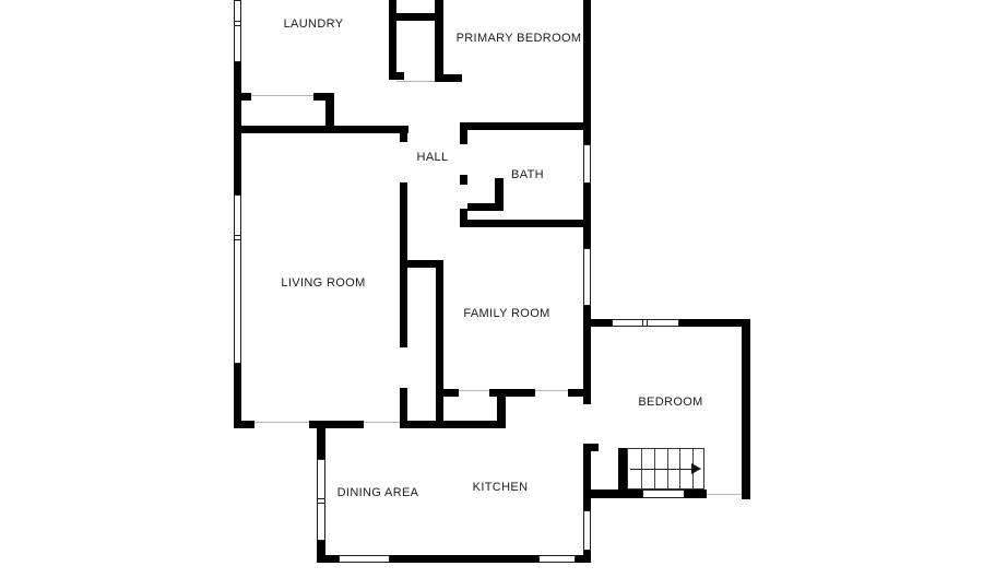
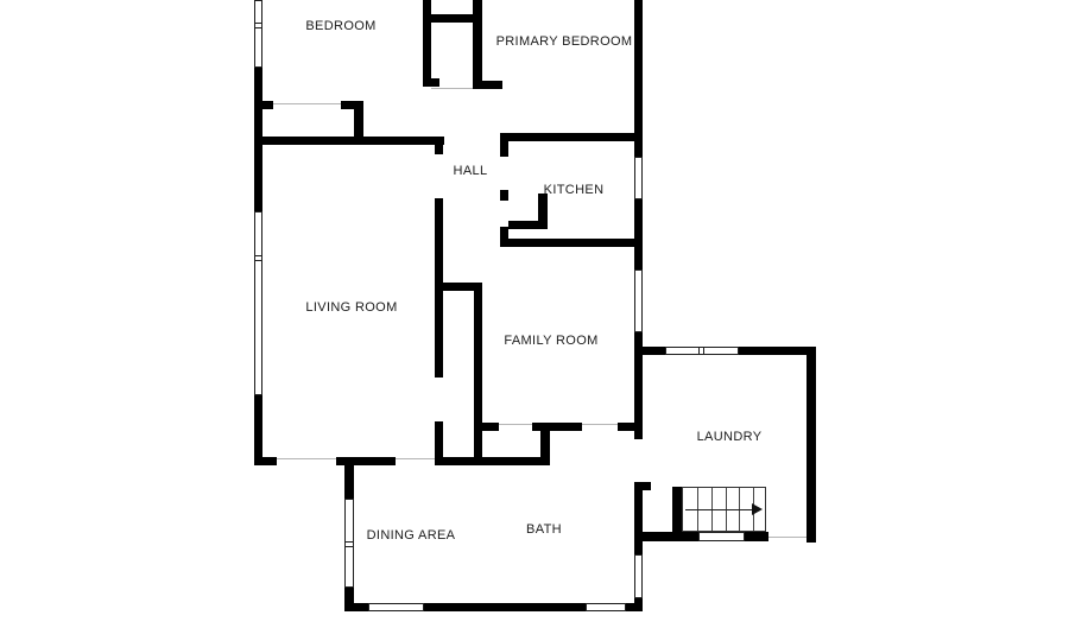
- LAUNDRY
+ BEDROOM
  PRIMARY BEDROOM
  HALL
- BATH
+ KITCHEN
  LIVING ROOM
  FAMILY ROOM
- BEDROOM
+ LAUNDRY
  DINING AREA
- KITCHEN
+ BATH
